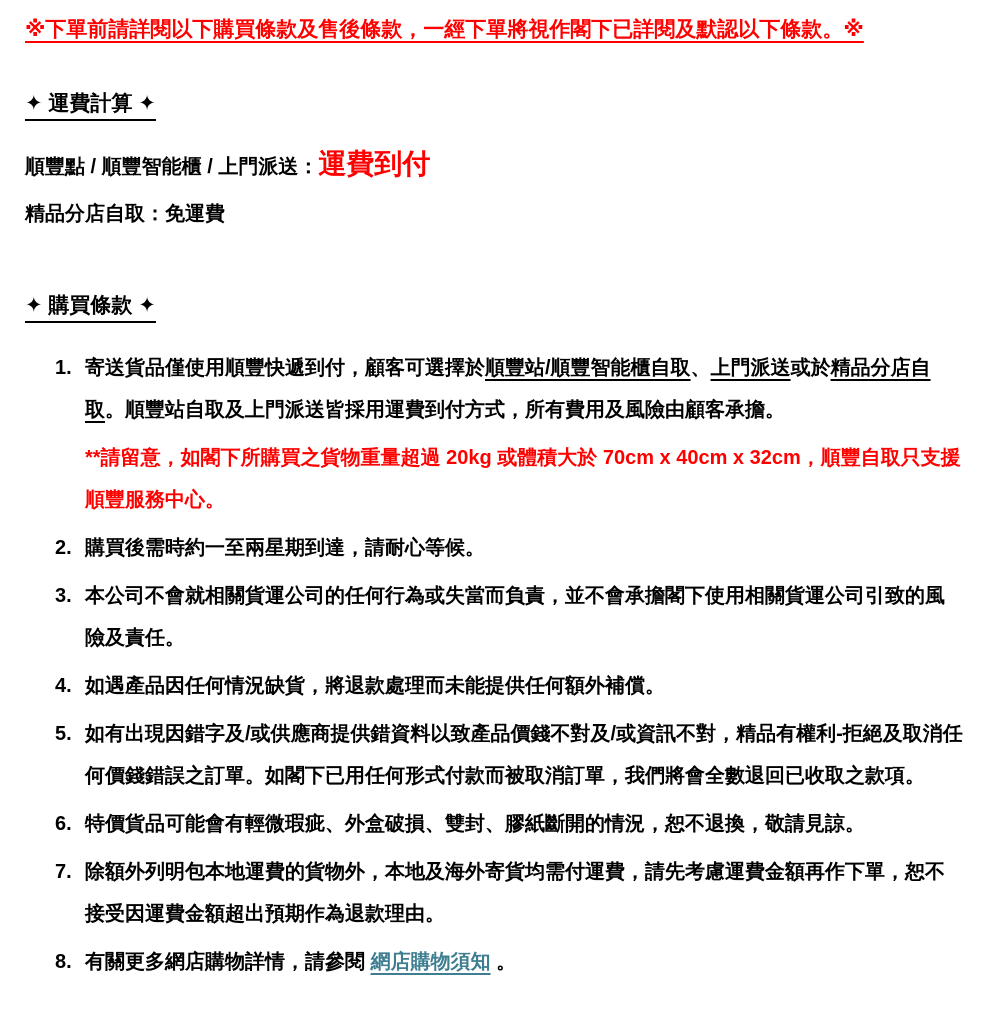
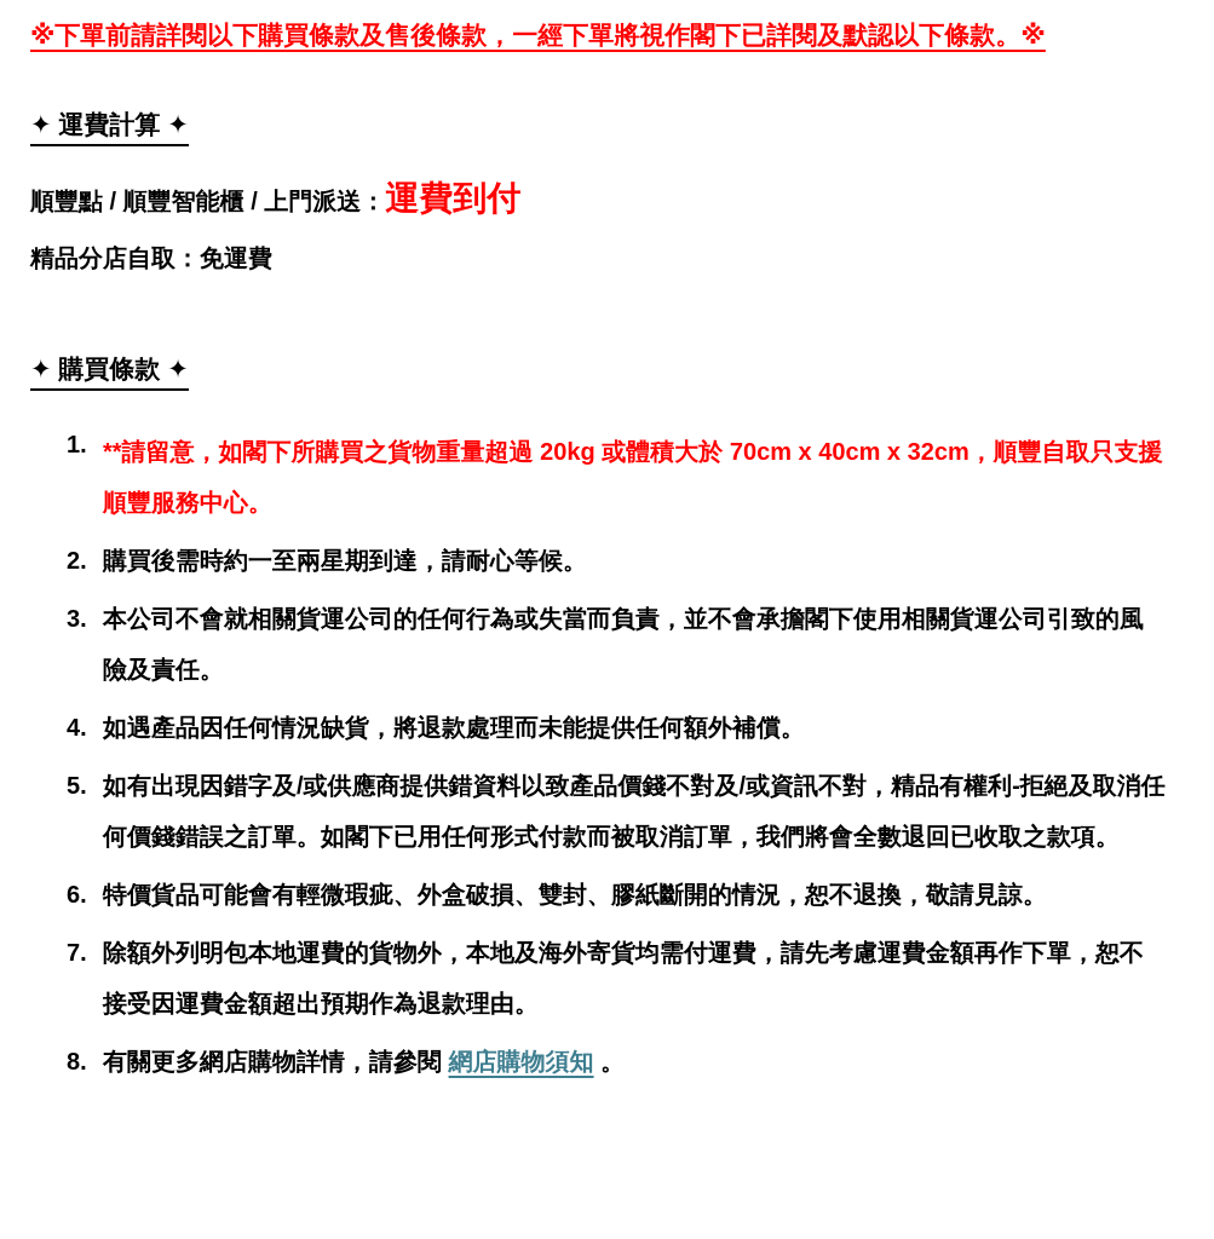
  ※下單前請詳閱以下購買條款及售後條款，一經下單將視作閣下已詳閱及默認以下條款。※
  ✦ 運費計算 ✦
  順豐點 / 順豐智能櫃 / 上門派送：運費到付
  精品分店自取：免運費
  ✦ 購買條款 ✦
  1.
- 寄送貨品僅使用順豐快遞到付，顧客可選擇於順豐站/順豐智能櫃自取、上門派送或於精品分店自取。順豐站自取及上門派送皆採用運費到付方式，所有費用及風險由顧客承擔。
  **請留意，如閣下所購買之貨物重量超過 20kg 或體積大於 70cm x 40cm x 32cm，順豐自取只支援順豐服務中心。
  2.
  購買後需時約一至兩星期到達，請耐心等候。
  3.
  本公司不會就相關貨運公司的任何行為或失當而負責，並不會承擔閣下使用相關貨運公司引致的風險及責任。
  4.
  如遇產品因任何情況缺貨，將退款處理而未能提供任何額外補償。
  5.
  如有出現因錯字及/或供應商提供錯資料以致產品價錢不對及/或資訊不對，精品有權利-拒絕及取消任何價錢錯誤之訂單。如閣下已用任何形式付款而被取消訂單，我們將會全數退回已收取之款項。
  6.
  特價貨品可能會有輕微瑕疵、外盒破損、雙封、膠紙斷開的情況，恕不退換，敬請見諒。
  7.
  除額外列明包本地運費的貨物外，本地及海外寄貨均需付運費，請先考慮運費金額再作下單，恕不接受因運費金額超出預期作為退款理由。
  8.
  有關更多網店購物詳情，請參閱 網店購物須知 。
